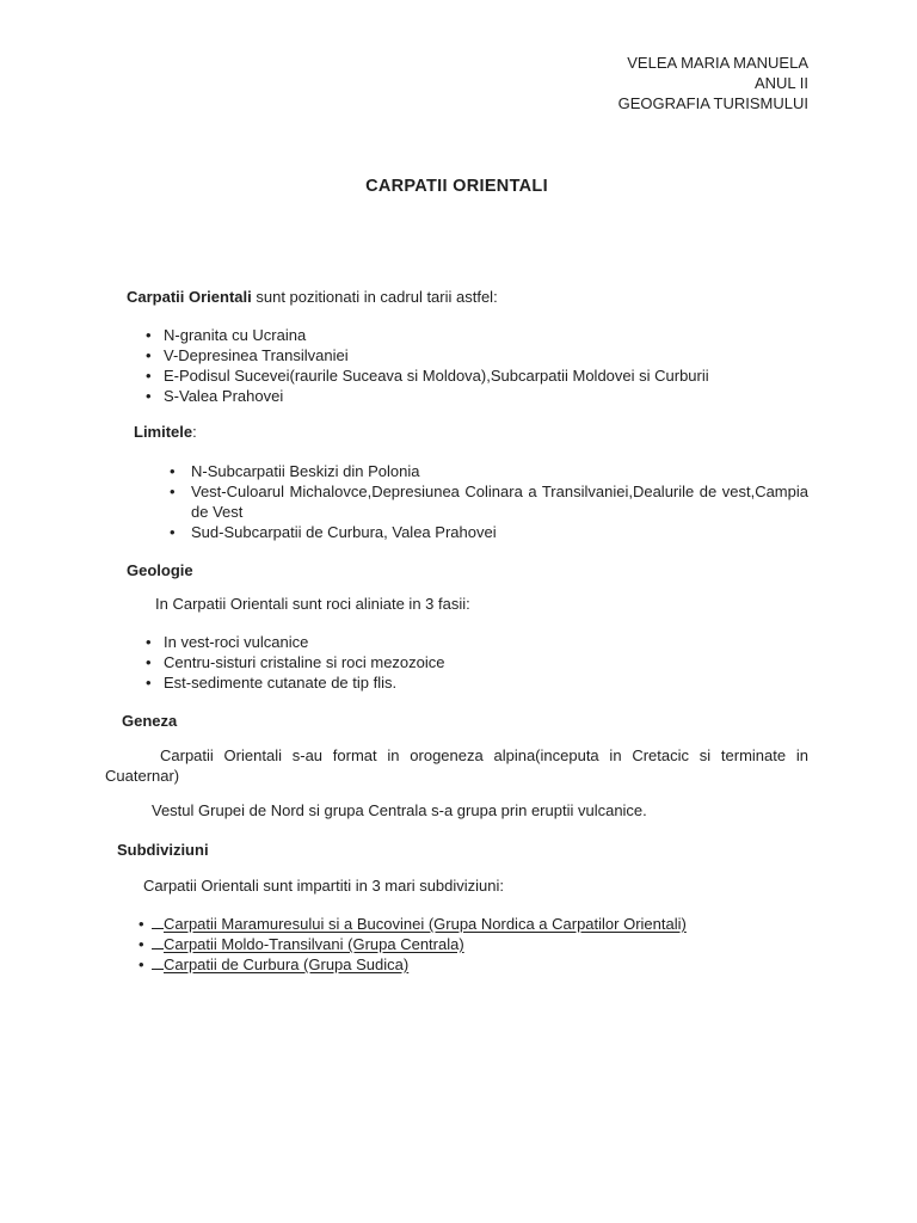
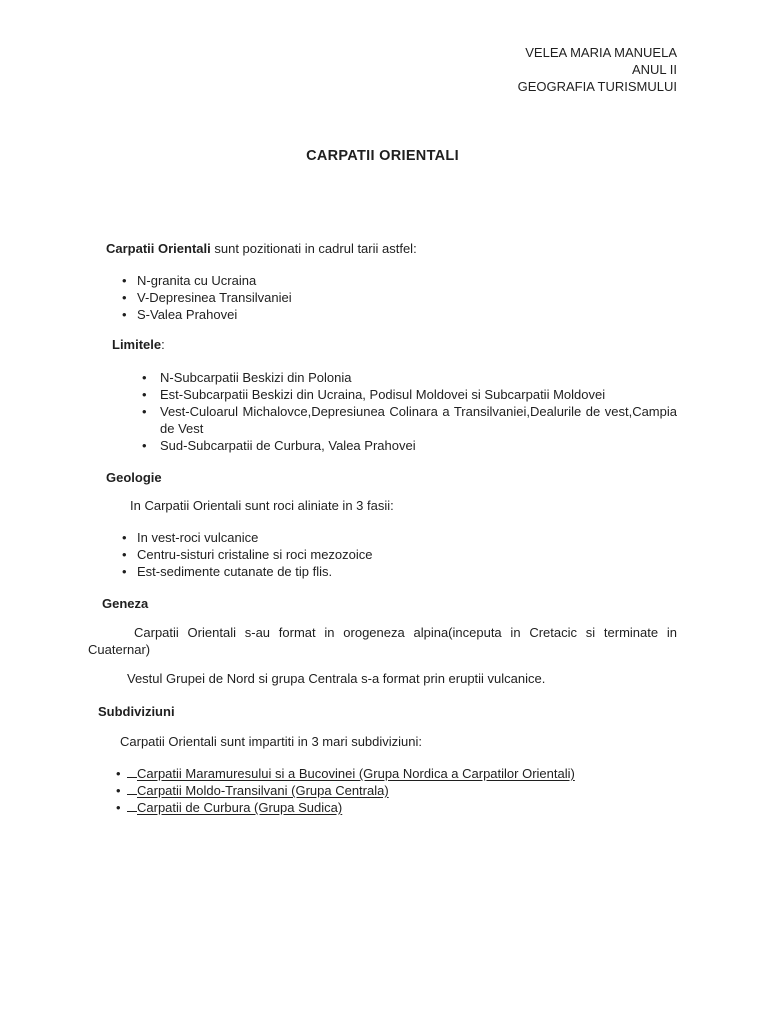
  VELEA MARIA MANUELA
  ANUL II
  GEOGRAFIA TURISMULUI
  CARPATII ORIENTALI
  Carpatii Orientali sunt pozitionati in cadrul tarii astfel:
  N-granita cu Ucraina
  V-Depresinea Transilvaniei
- E-Podisul Sucevei(raurile Suceava si Moldova),Subcarpatii Moldovei si Curburii
  S-Valea Prahovei
  Limitele:
  N-Subcarpatii Beskizi din Polonia
+ Est-Subcarpatii Beskizi din Ucraina, Podisul Moldovei si Subcarpatii Moldovei
  Vest-Culoarul Michalovce,Depresiunea Colinara a Transilvaniei,Dealurile de vest,Campia de Vest
  Sud-Subcarpatii de Curbura, Valea Prahovei
  Geologie
  In Carpatii Orientali sunt roci aliniate in 3 fasii:
  In vest-roci vulcanice
  Centru-sisturi cristaline si roci mezozoice
  Est-sedimente cutanate de tip flis.
  Geneza
  Carpatii Orientali s-au format in orogeneza alpina(inceputa in Cretacic si terminate in Cuaternar)
- Vestul Grupei de Nord si grupa Centrala s-a grupa prin eruptii vulcanice.
+ Vestul Grupei de Nord si grupa Centrala s-a format prin eruptii vulcanice.
  Subdiviziuni
  Carpatii Orientali sunt impartiti in 3 mari subdiviziuni:
  Carpatii Maramuresului si a Bucovinei (Grupa Nordica a Carpatilor Orientali)
  Carpatii Moldo-Transilvani (Grupa Centrala)
  Carpatii de Curbura (Grupa Sudica)
